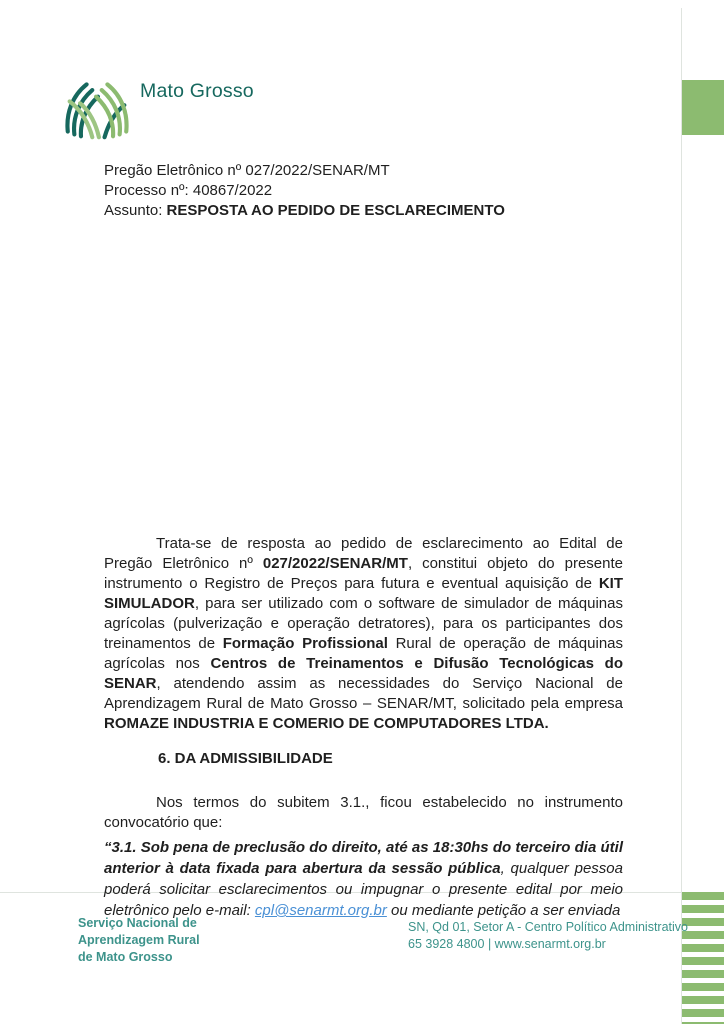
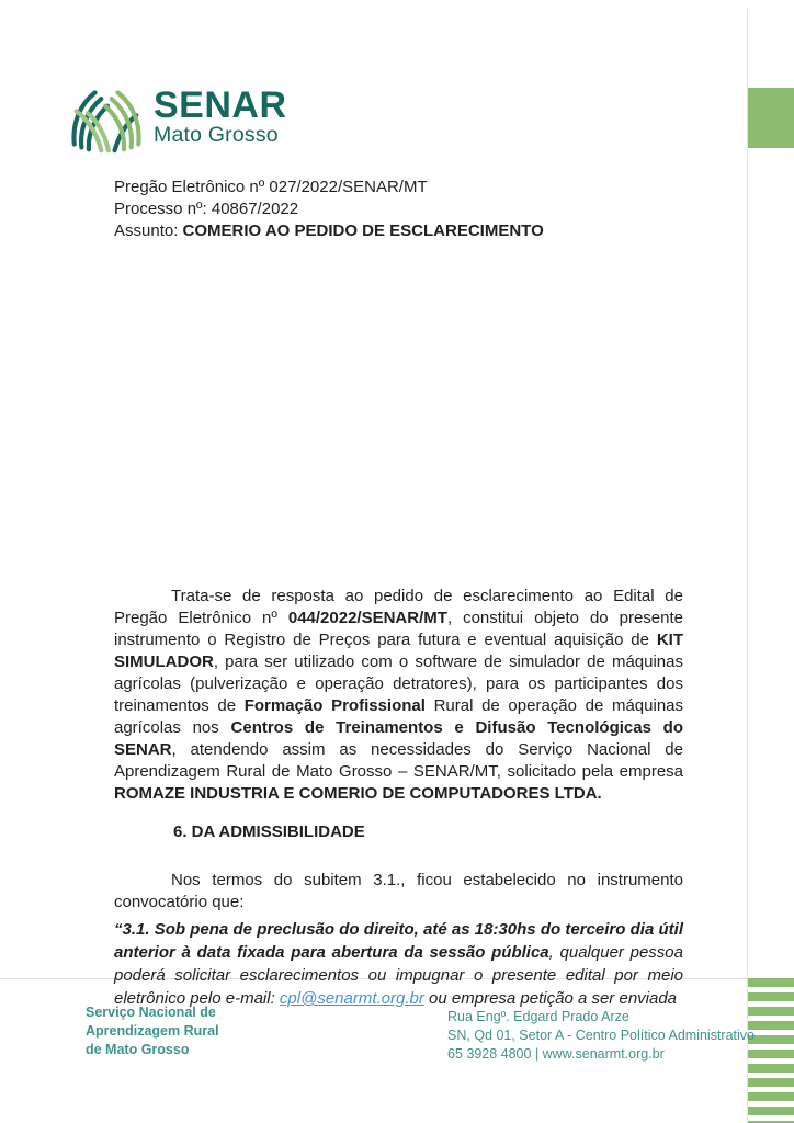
+ SENAR
  Mato Grosso
  Pregão Eletrônico nº 027/2022/SENAR/MT
  Processo nº: 40867/2022
- Assunto: RESPOSTA AO PEDIDO DE ESCLARECIMENTO
+ Assunto: COMERIO AO PEDIDO DE ESCLARECIMENTO
- Trata-se de resposta ao pedido de esclarecimento ao Edital de Pregão Eletrônico nº 027/2022/SENAR/MT, constitui objeto do presente instrumento o Registro de Preços para futura e eventual aquisição de KIT SIMULADOR, para ser utilizado com o software de simulador de máquinas agrícolas (pulverização e operação detratores), para os participantes dos treinamentos de Formação Profissional Rural de operação de máquinas agrícolas nos Centros de Treinamentos e Difusão Tecnológicas do SENAR, atendendo assim as necessidades do Serviço Nacional de Aprendizagem Rural de Mato Grosso – SENAR/MT, solicitado pela empresa ROMAZE INDUSTRIA E COMERIO DE COMPUTADORES LTDA.
+ Trata-se de resposta ao pedido de esclarecimento ao Edital de Pregão Eletrônico nº 044/2022/SENAR/MT, constitui objeto do presente instrumento o Registro de Preços para futura e eventual aquisição de KIT SIMULADOR, para ser utilizado com o software de simulador de máquinas agrícolas (pulverização e operação detratores), para os participantes dos treinamentos de Formação Profissional Rural de operação de máquinas agrícolas nos Centros de Treinamentos e Difusão Tecnológicas do SENAR, atendendo assim as necessidades do Serviço Nacional de Aprendizagem Rural de Mato Grosso – SENAR/MT, solicitado pela empresa ROMAZE INDUSTRIA E COMERIO DE COMPUTADORES LTDA.
  6. DA ADMISSIBILIDADE
  Nos termos do subitem 3.1., ficou estabelecido no instrumento convocatório que:
- “3.1. Sob pena de preclusão do direito, até as 18:30hs do terceiro dia útil anterior à data fixada para abertura da sessão pública, qualquer pessoa poderá solicitar esclarecimentos ou impugnar o presente edital por meio eletrônico pelo e-mail: cpl@senarmt.org.br ou mediante petição a ser enviada
+ “3.1. Sob pena de preclusão do direito, até as 18:30hs do terceiro dia útil anterior à data fixada para abertura da sessão pública, qualquer pessoa poderá solicitar esclarecimentos ou impugnar o presente edital por meio eletrônico pelo e-mail: cpl@senarmt.org.br ou empresa petição a ser enviada
  Serviço Nacional de
  Aprendizagem Rural
  de Mato Grosso
+ Rua Engº. Edgard Prado Arze
  SN, Qd 01, Setor A - Centro Político Administrativo
  65 3928 4800 | www.senarmt.org.br
